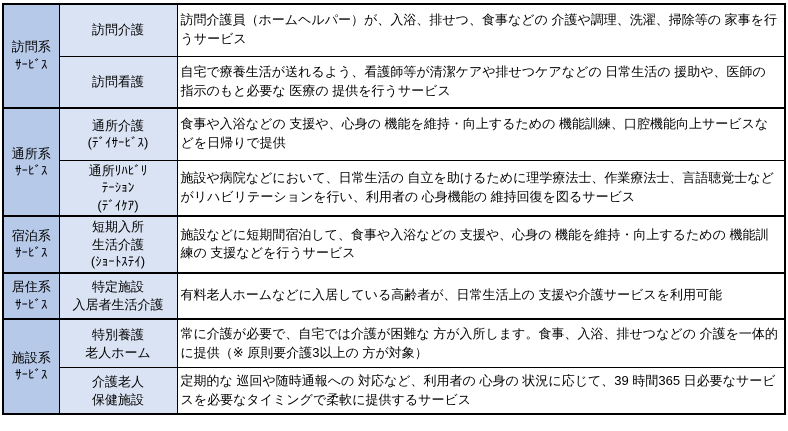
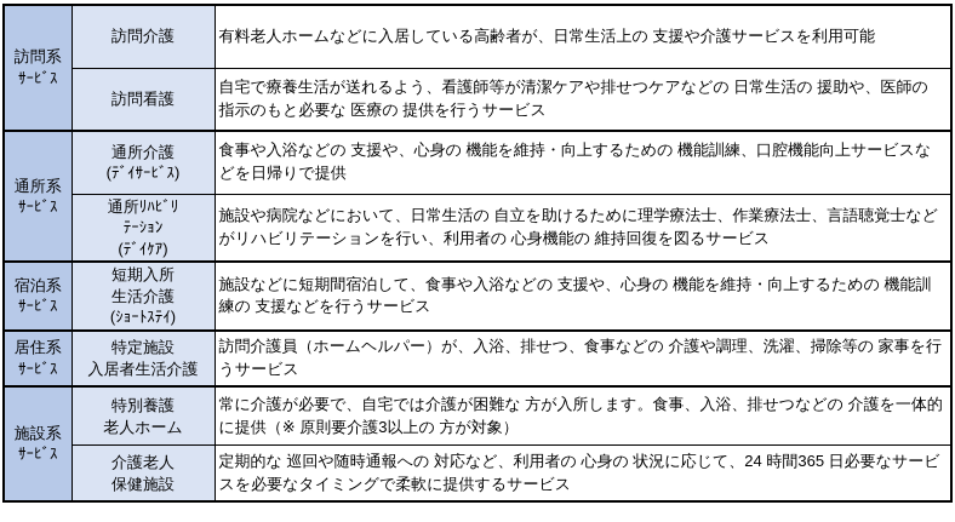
- 訪問系 ｻｰﾋﾞｽ	訪問介護	訪問介護員（ホームヘルパー）が、入浴、排せつ、食事などの 介護や調理、洗濯、掃除等の 家事を行うサービス
+ 訪問系 ｻｰﾋﾞｽ	訪問介護	有料老人ホームなどに入居している高齢者が、日常生活上の 支援や介護サービスを利用可能
  訪問看護	自宅で療養生活が送れるよう、看護師等が清潔ケアや排せつケアなどの 日常生活の 援助や、医師の 指示のもと必要な 医療の 提供を行うサービス
  通所系 ｻｰﾋﾞｽ	通所介護 (ﾃﾞｲｻｰﾋﾞｽ)	食事や入浴などの 支援や、心身の 機能を維持・向上するための 機能訓練、口腔機能向上サービスなどを日帰りで提供
  通所ﾘﾊﾋﾞﾘ ﾃｰｼｮﾝ (ﾃﾞｲｹｱ)	施設や病院などにおいて、日常生活の 自立を助けるために理学療法士、作業療法士、言語聴覚士などがリハビリテーションを行い、利用者の 心身機能の 維持回復を図るサービス
  宿泊系 ｻｰﾋﾞｽ	短期入所 生活介護 (ｼｮｰﾄｽﾃｲ)	施設などに短期間宿泊して、食事や入浴などの 支援や、心身の 機能を維持・向上するための 機能訓練の 支援などを行うサービス
- 居住系 ｻｰﾋﾞｽ	特定施設 入居者生活介護	有料老人ホームなどに入居している高齢者が、日常生活上の 支援や介護サービスを利用可能
+ 居住系 ｻｰﾋﾞｽ	特定施設 入居者生活介護	訪問介護員（ホームヘルパー）が、入浴、排せつ、食事などの 介護や調理、洗濯、掃除等の 家事を行うサービス
  施設系 ｻｰﾋﾞｽ	特別養護 老人ホーム	常に介護が必要で、自宅では介護が困難な 方が入所します。食事、入浴、排せつなどの 介護を一体的に提供（※ 原則要介護3以上の 方が対象）
- 介護老人 保健施設	定期的な 巡回や随時通報への 対応など、利用者の 心身の 状況に応じて、39 時間365 日必要なサービスを必要なタイミングで柔軟に提供するサービス
+ 介護老人 保健施設	定期的な 巡回や随時通報への 対応など、利用者の 心身の 状況に応じて、24 時間365 日必要なサービスを必要なタイミングで柔軟に提供するサービス
